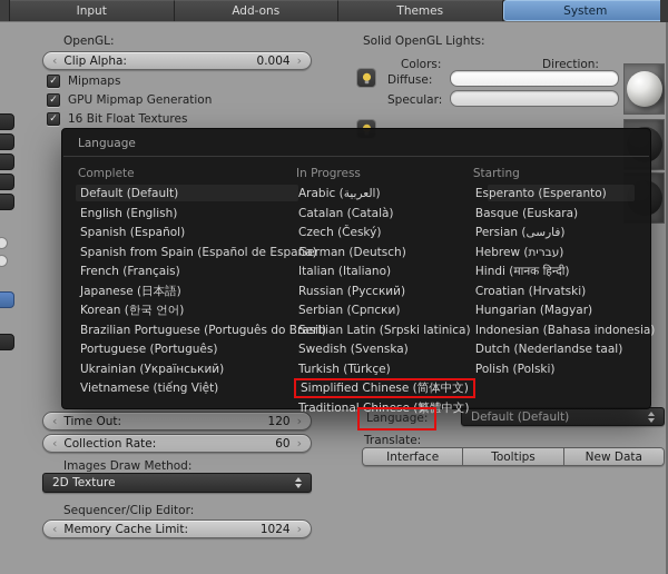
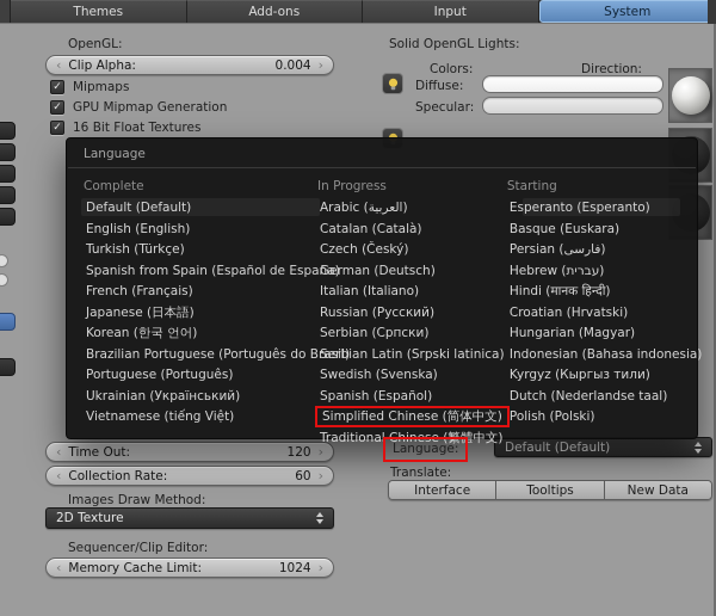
- Input
+ Themes
  Add-ons
- Themes
+ Input
  System
  OpenGL:
  Clip Alpha:
  0.004
  Mipmaps
  GPU Mipmap Generation
  16 Bit Float Textures
  Solid OpenGL Lights:
  Colors:
  Direction:
  Diffuse:
  Specular:
  Time Out:
  120
  Collection Rate:
  60
  Images Draw Method:
  2D Texture
  Sequencer/Clip Editor:
  Memory Cache Limit:
  1024
  Language:
  Default (Default)
  Translate:
  Interface
  Tooltips
  New Data
  Language
  Complete
  Default (Default)
  English (English)
- Spanish (Español)
+ Turkish (Türkçe)
  Spanish from Spain (Español de España)
  French (Français)
  Japanese (日本語)
  Korean (한국 언어)
  Brazilian Portuguese (Português do Brasil)
  Portuguese (Português)
  Ukrainian (Український)
  Vietnamese (tiếng Việt)
  In Progress
  Arabic (العربية)
  Catalan (Català)
  Czech (Český)
  German (Deutsch)
  Italian (Italiano)
  Russian (Русский)
  Serbian (Српски)
  Serbian Latin (Srpski latinica)
  Swedish (Svenska)
- Turkish (Türkçe)
+ Spanish (Español)
  Simplified Chinese (简体中文)
  Traditional Chinese (繁體中文)
  Starting
  Esperanto (Esperanto)
  Basque (Euskara)
  Persian (فارسى)
  Hebrew (עברית)
  Hindi (मानक हिन्दी)
  Croatian (Hrvatski)
  Hungarian (Magyar)
  Indonesian (Bahasa indonesia)
+ Kyrgyz (Кыргыз тили)
  Dutch (Nederlandse taal)
  Polish (Polski)
